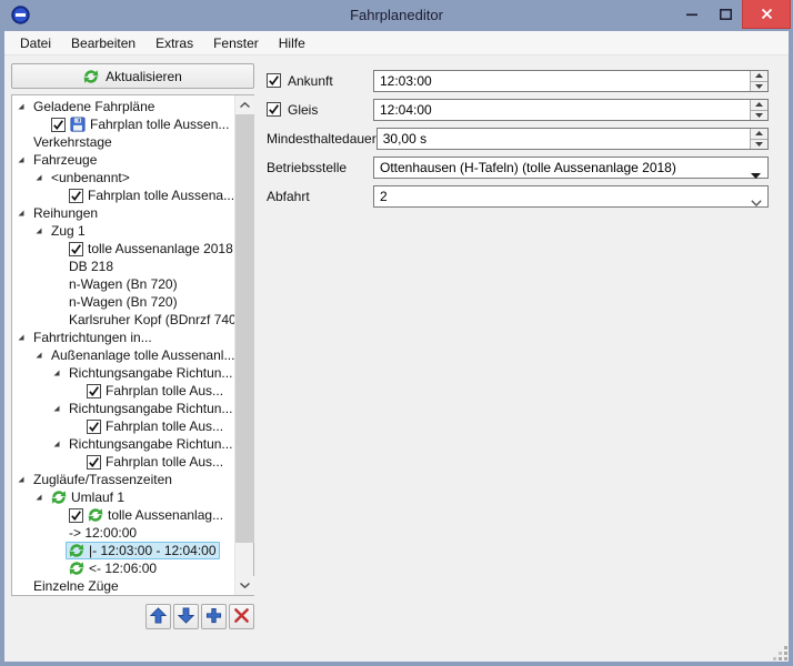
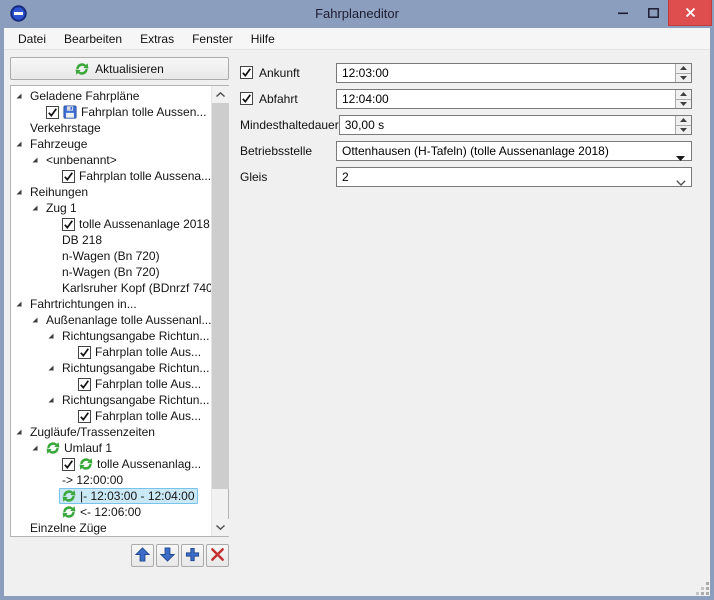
  Fahrplaneditor
  Datei
  Bearbeiten
  Extras
  Fenster
  Hilfe
  Aktualisieren
  Geladene Fahrpläne
  Fahrplan tolle Aussen...
  Verkehrstage
  Fahrzeuge
  <unbenannt>
  Fahrplan tolle Aussena...
  Reihungen
  Zug 1
  tolle Aussenanlage 2018
  DB 218
  n-Wagen (Bn 720)
  n-Wagen (Bn 720)
  Karlsruher Kopf (BDnrzf 740
  Fahrtrichtungen in...
  Außenanlage tolle Aussenanl...
  Richtungsangabe Richtun...
  Fahrplan tolle Aus...
  Richtungsangabe Richtun...
  Fahrplan tolle Aus...
  Richtungsangabe Richtun...
  Fahrplan tolle Aus...
  Zugläufe/Trassenzeiten
  Umlauf 1
  tolle Aussenanlag...
  -> 12:00:00
  |- 12:03:00 - 12:04:00
  <- 12:06:00
  Einzelne Züge
  Ankunft
  12:03:00
- Gleis
+ Abfahrt
  12:04:00
  Mindesthaltedauer
  30,00 s
  Betriebsstelle
  Ottenhausen (H-Tafeln) (tolle Aussenanlage 2018)
- Abfahrt
+ Gleis
  2
